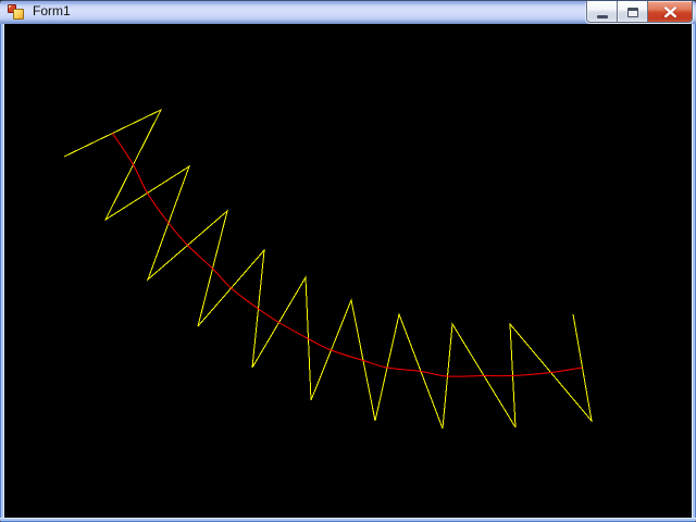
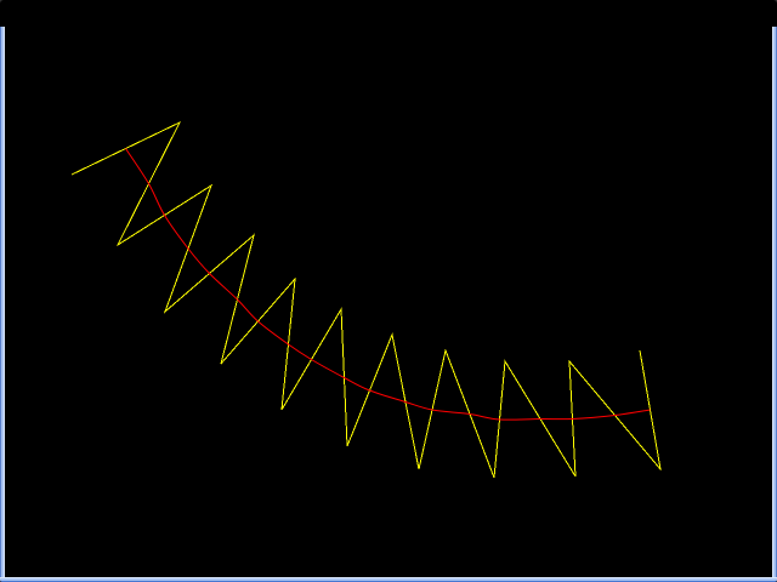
- Form1
